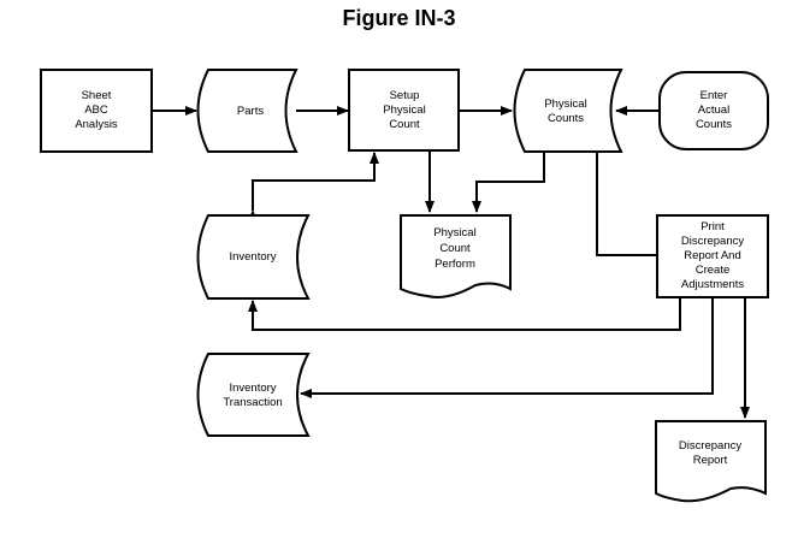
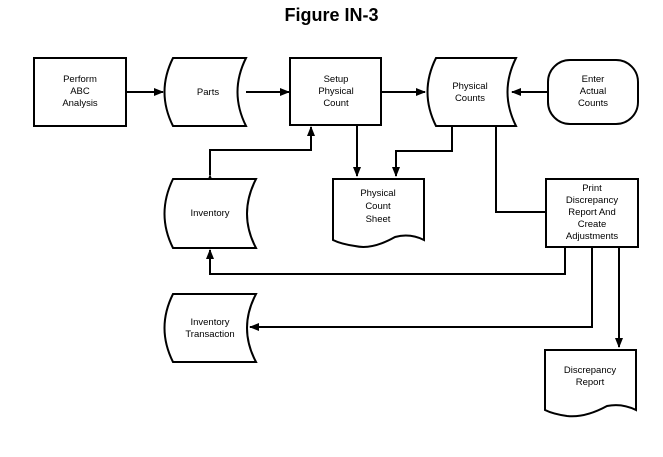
  Figure IN-3
- Sheet ABC Analysis
+ Perform ABC Analysis
  Parts
  Setup Physical Count
  Physical Counts
  Enter Actual Counts
  Inventory
- Physical Count Perform
+ Physical Count Sheet
  Print Discrepancy Report And Create Adjustments
  Inventory Transaction
  Discrepancy Report
